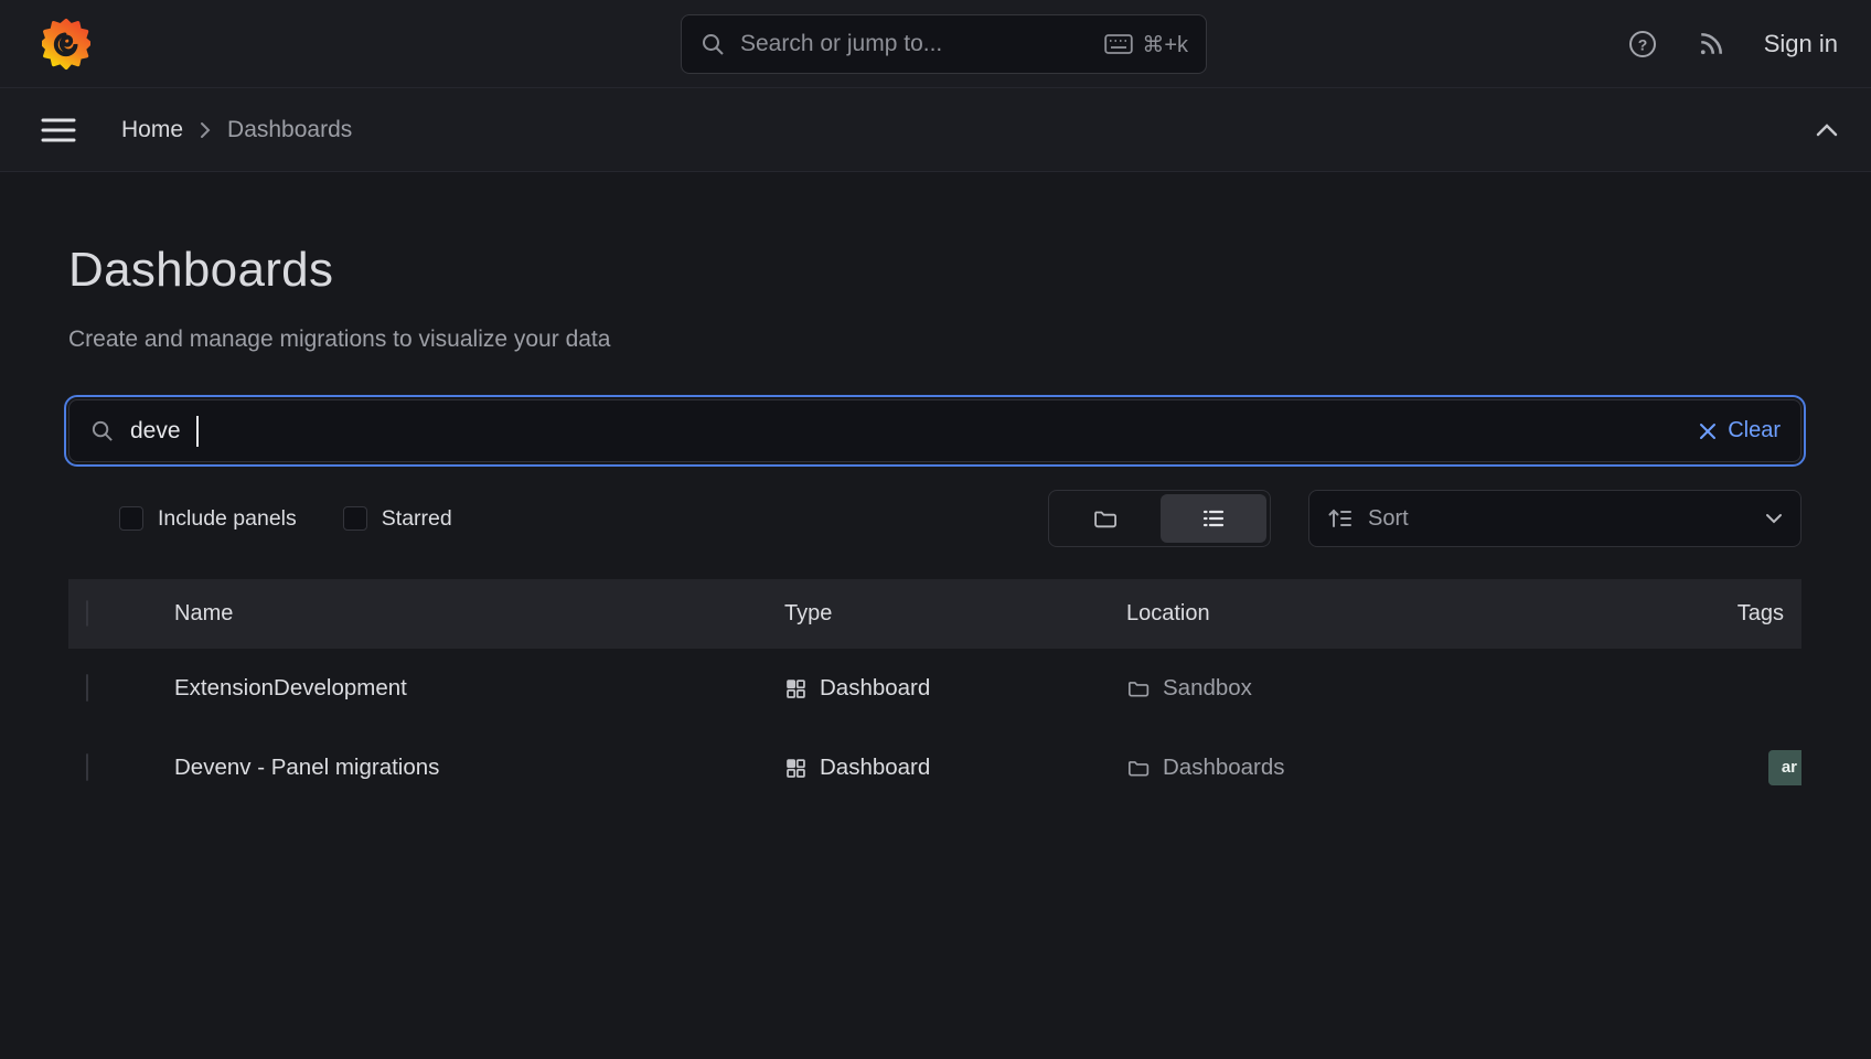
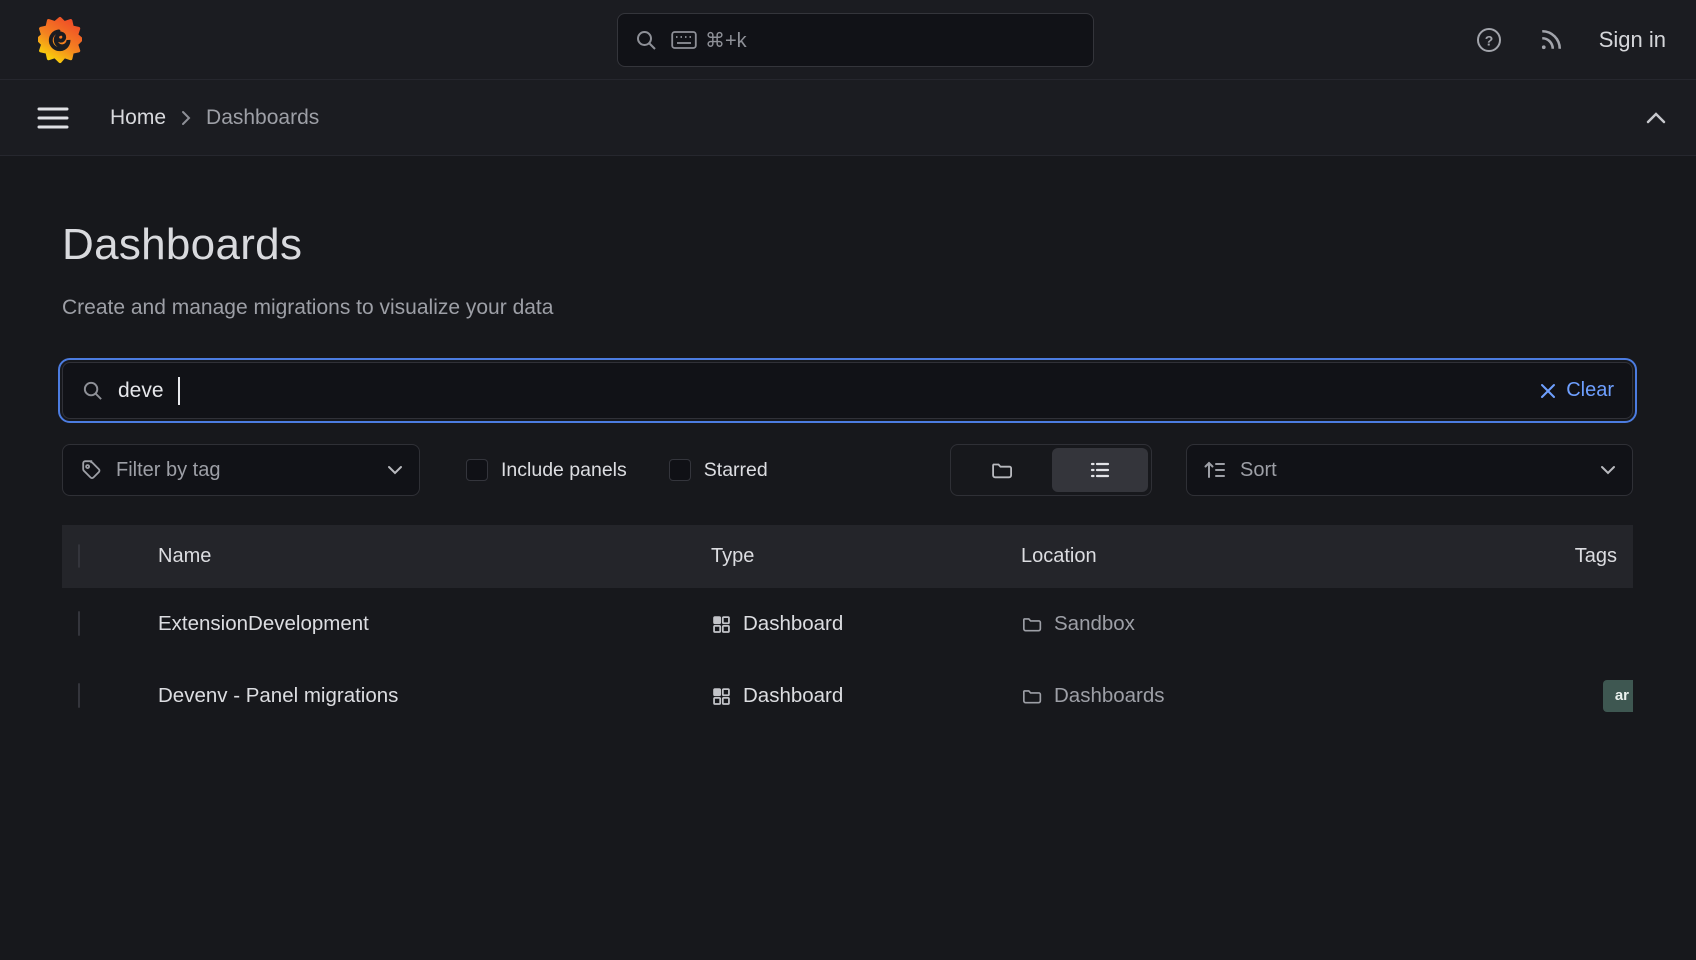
- Search or jump to...
  ⌘+k
  ?
  Sign in
  Home
  Dashboards
  Dashboards
  Create and manage migrations to visualize your data
  deve
  Clear
+ Filter by tag
  Include panels
  Starred
  Sort
  Name
  Type
  Location
  Tags
  ExtensionDevelopment
  Dashboard
  Sandbox
  Devenv - Panel migrations
  Dashboard
  Dashboards
  ar
